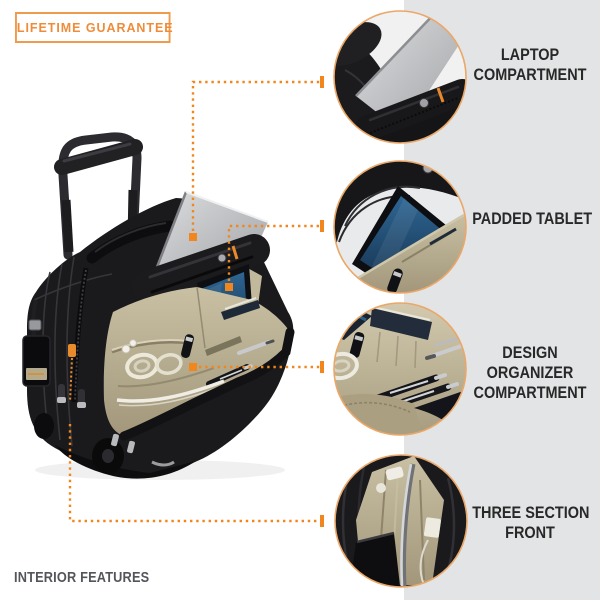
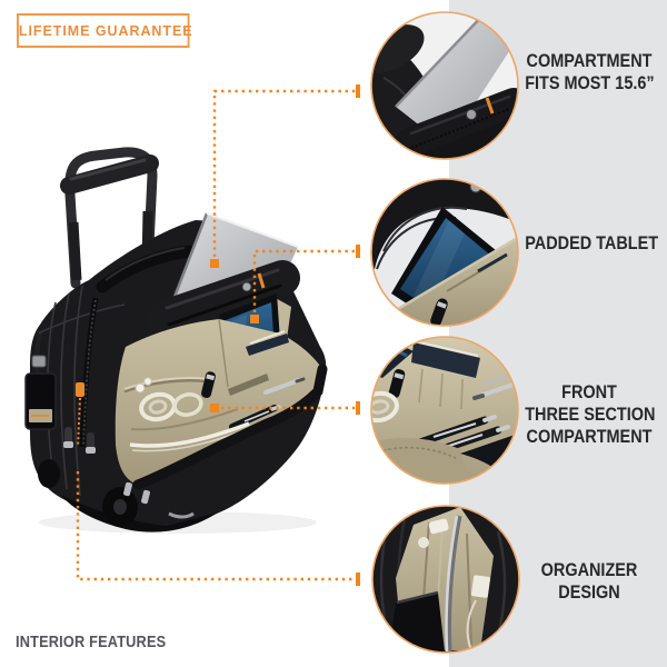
  LIFETIME GUARANTEE
- LAPTOP
  COMPARTMENT
+ FITS MOST 15.6”
  PADDED TABLET
- DESIGN
+ FRONT
- ORGANIZER
+ THREE SECTION
  COMPARTMENT
- THREE SECTION
+ ORGANIZER
- FRONT
+ DESIGN
  INTERIOR FEATURES
